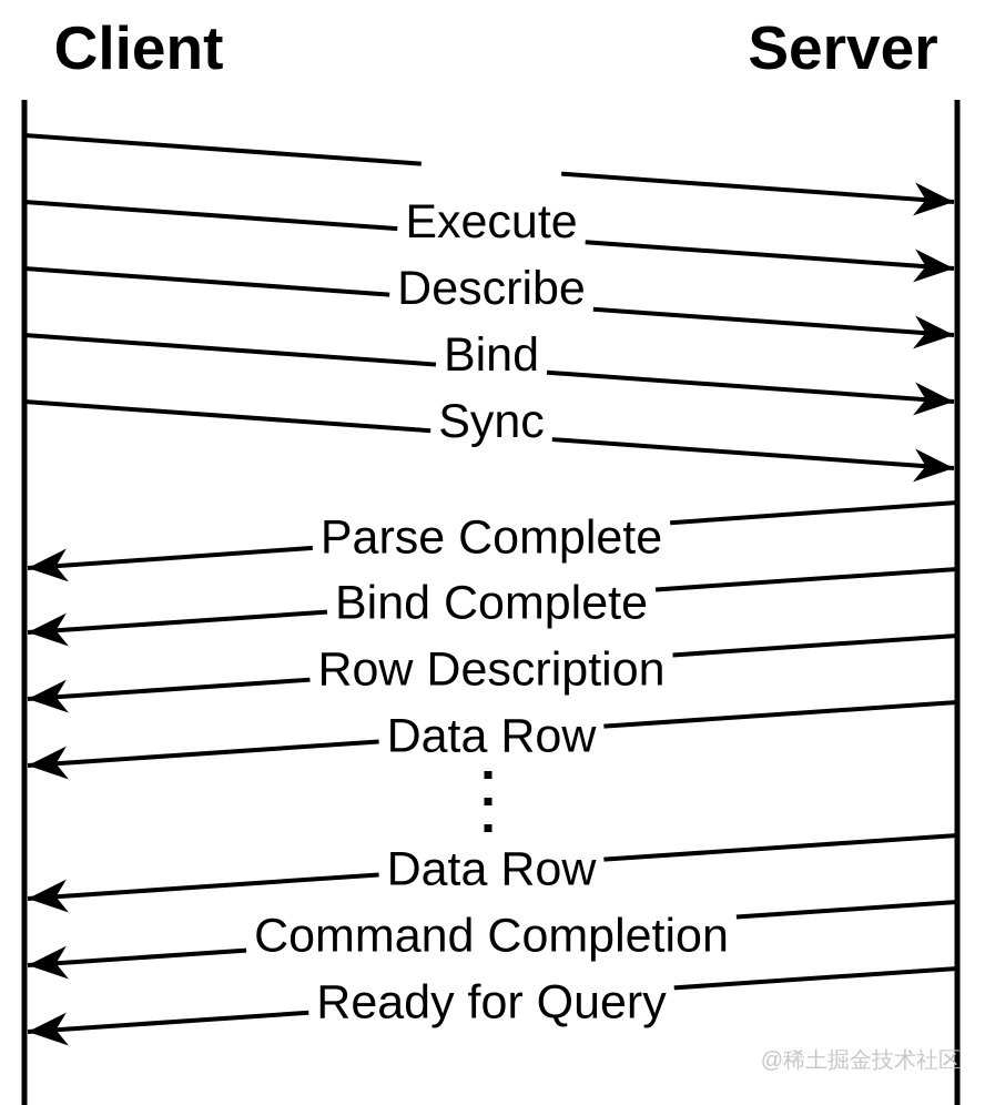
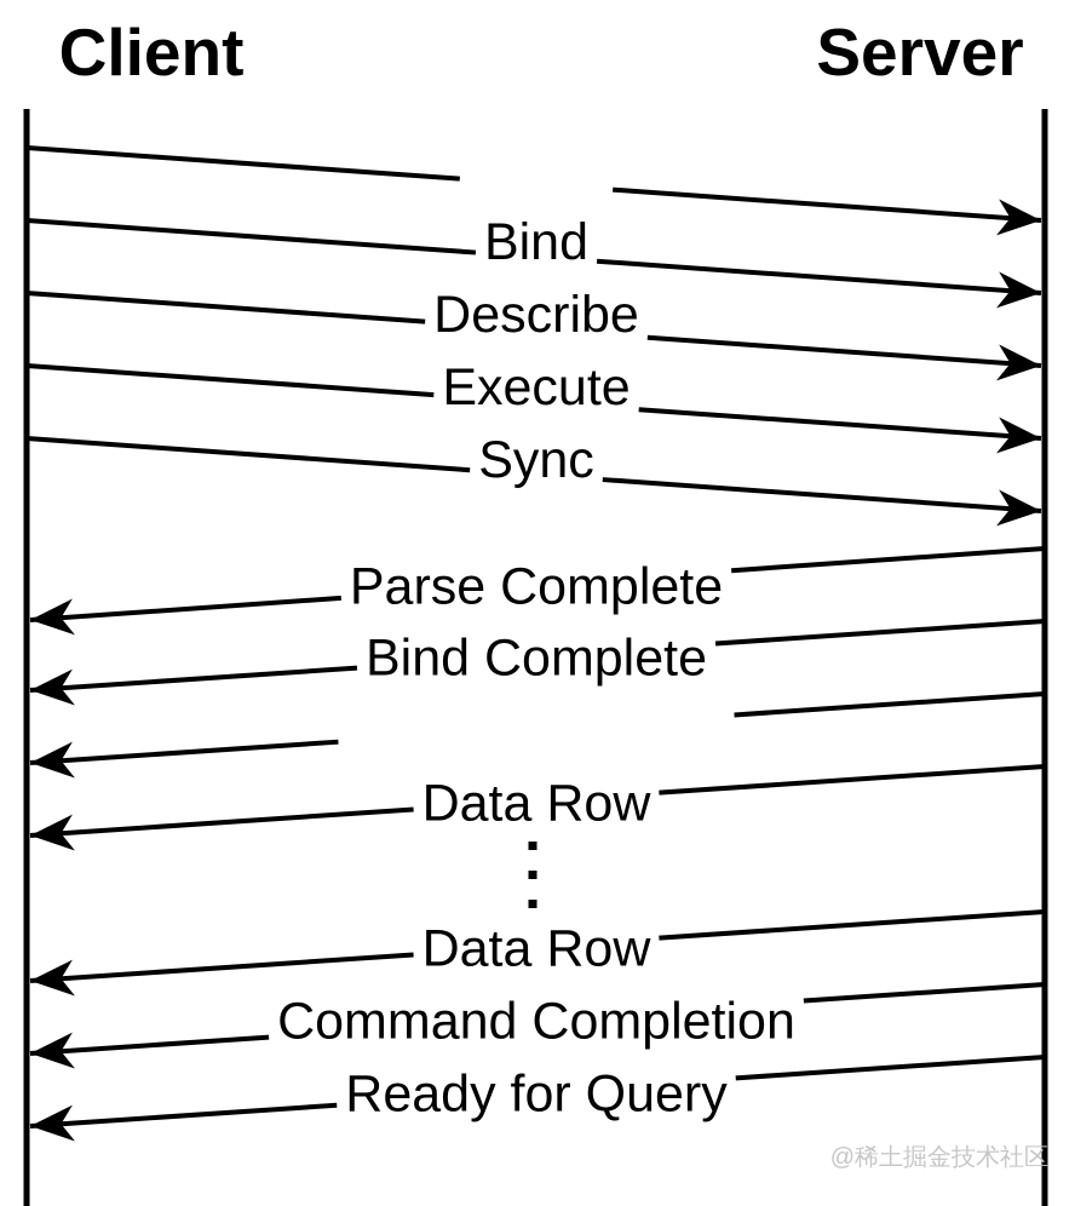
  Client
  Server
- Execute
+ Bind
  Describe
- Bind
+ Execute
  Sync
  Parse Complete
  Bind Complete
- Row Description
  Data Row
  Data Row
  Command Completion
  Ready for Query
  @稀土掘金技术社区
